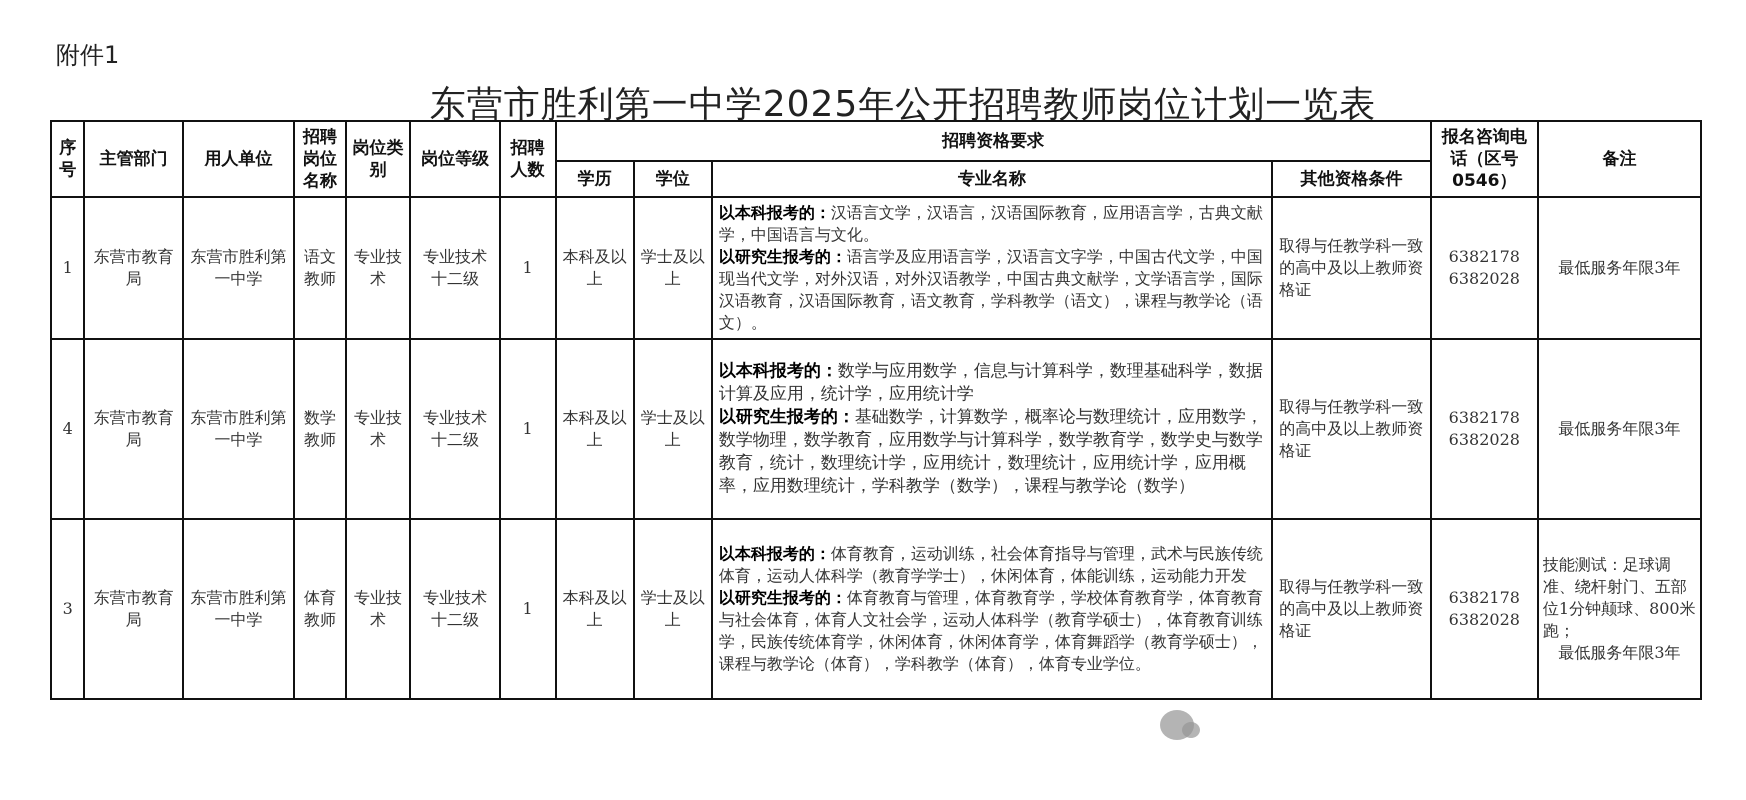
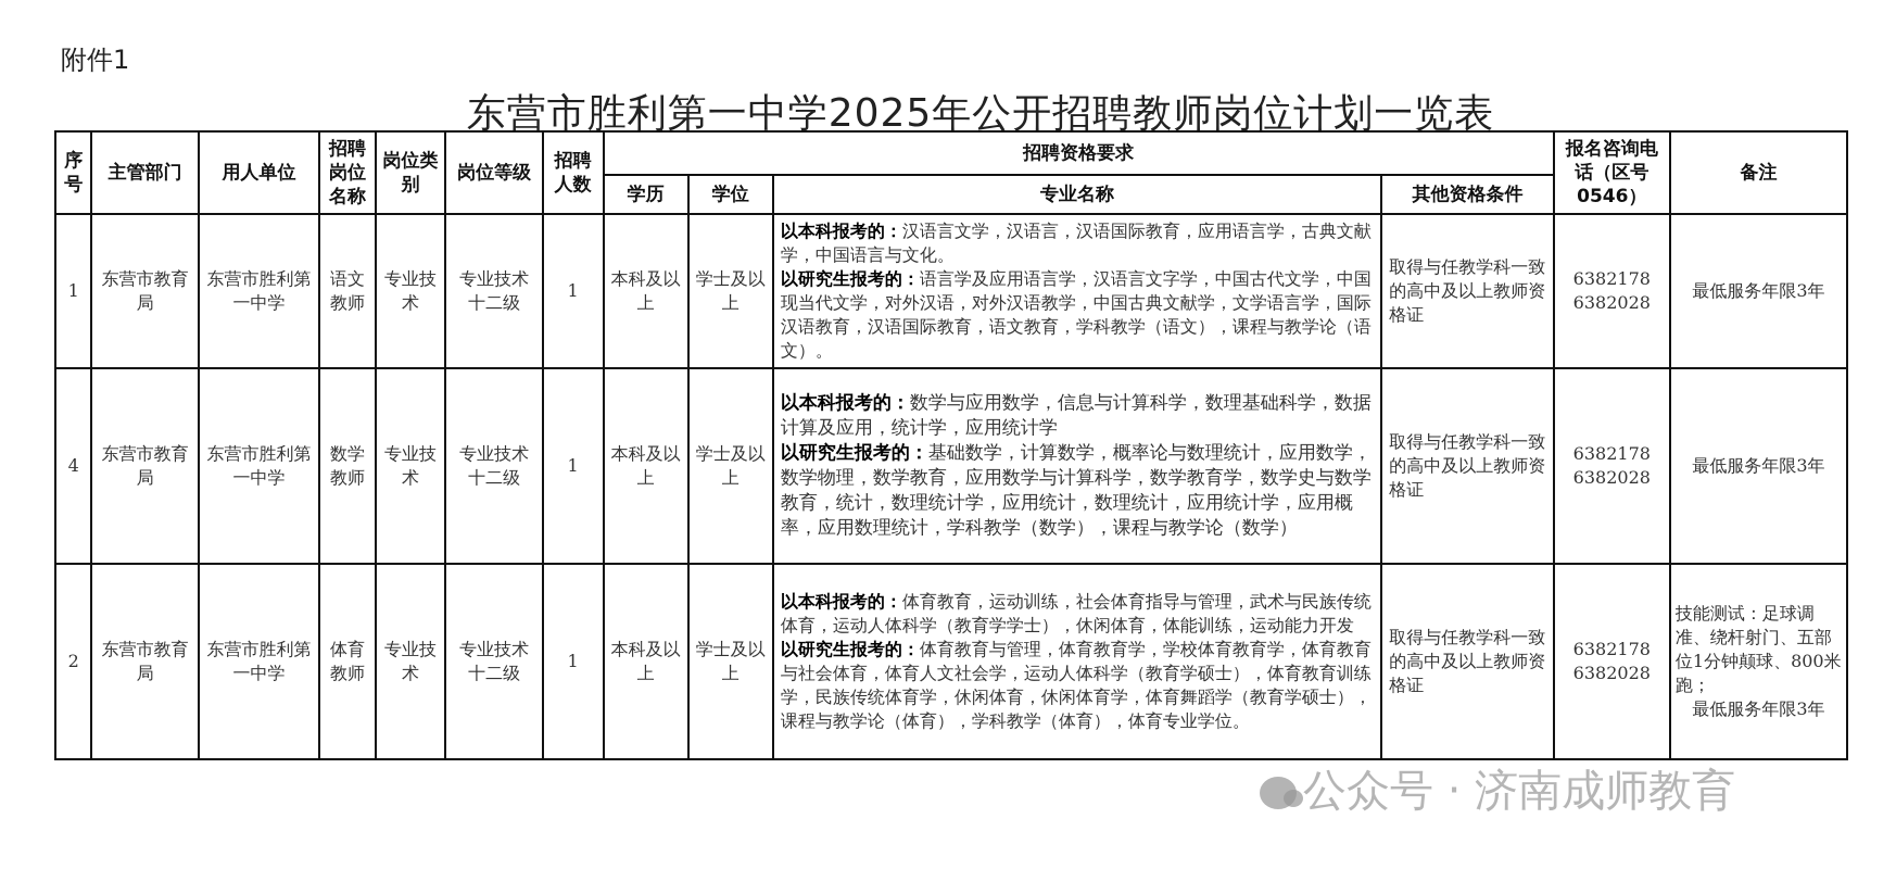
  附件1
  东营市胜利第一中学2025年公开招聘教师岗位计划一览表
  序号	主管部门	用人单位	招聘岗位名称	岗位类别	岗位等级	招聘人数	招聘资格要求	报名咨询电话（区号0546）	备注
  学历	学位	专业名称	其他资格条件
  1	东营市教育局	东营市胜利第一中学	语文教师	专业技术	专业技术十二级	1	本科及以上	学士及以上	以本科报考的：汉语言文学，汉语言，汉语国际教育，应用语言学，古典文献学，中国语言与文化。 以研究生报考的：语言学及应用语言学，汉语言文字学，中国古代文学，中国现当代文学，对外汉语，对外汉语教学，中国古典文献学，文学语言学，国际汉语教育，汉语国际教育，语文教育，学科教学（语文），课程与教学论（语文）。	取得与任教学科一致的高中及以上教师资格证	6382178 6382028	最低服务年限3年
  4	东营市教育局	东营市胜利第一中学	数学教师	专业技术	专业技术十二级	1	本科及以上	学士及以上	以本科报考的：数学与应用数学，信息与计算科学，数理基础科学，数据计算及应用，统计学，应用统计学 以研究生报考的：基础数学，计算数学，概率论与数理统计，应用数学，数学物理，数学教育，应用数学与计算科学，数学教育学，数学史与数学教育，统计，数理统计学，应用统计，数理统计，应用统计学，应用概率，应用数理统计，学科教学（数学），课程与教学论（数学）	取得与任教学科一致的高中及以上教师资格证	6382178 6382028	最低服务年限3年
- 3	东营市教育局	东营市胜利第一中学	体育教师	专业技术	专业技术十二级	1	本科及以上	学士及以上	以本科报考的：体育教育，运动训练，社会体育指导与管理，武术与民族传统体育，运动人体科学（教育学学士），休闲体育，体能训练，运动能力开发 以研究生报考的：体育教育与管理，体育教育学，学校体育教育学，体育教育与社会体育，体育人文社会学，运动人体科学（教育学硕士），体育教育训练学，民族传统体育学，休闲体育，休闲体育学，体育舞蹈学（教育学硕士），课程与教学论（体育），学科教学（体育），体育专业学位。	取得与任教学科一致的高中及以上教师资格证	6382178 6382028	技能测试：足球调准、绕杆射门、五部位1分钟颠球、800米跑； 最低服务年限3年
+ 2	东营市教育局	东营市胜利第一中学	体育教师	专业技术	专业技术十二级	1	本科及以上	学士及以上	以本科报考的：体育教育，运动训练，社会体育指导与管理，武术与民族传统体育，运动人体科学（教育学学士），休闲体育，体能训练，运动能力开发 以研究生报考的：体育教育与管理，体育教育学，学校体育教育学，体育教育与社会体育，体育人文社会学，运动人体科学（教育学硕士），体育教育训练学，民族传统体育学，休闲体育，休闲体育学，体育舞蹈学（教育学硕士），课程与教学论（体育），学科教学（体育），体育专业学位。	取得与任教学科一致的高中及以上教师资格证	6382178 6382028	技能测试：足球调准、绕杆射门、五部位1分钟颠球、800米跑； 最低服务年限3年
+ 公众号 · 济南成师教育
